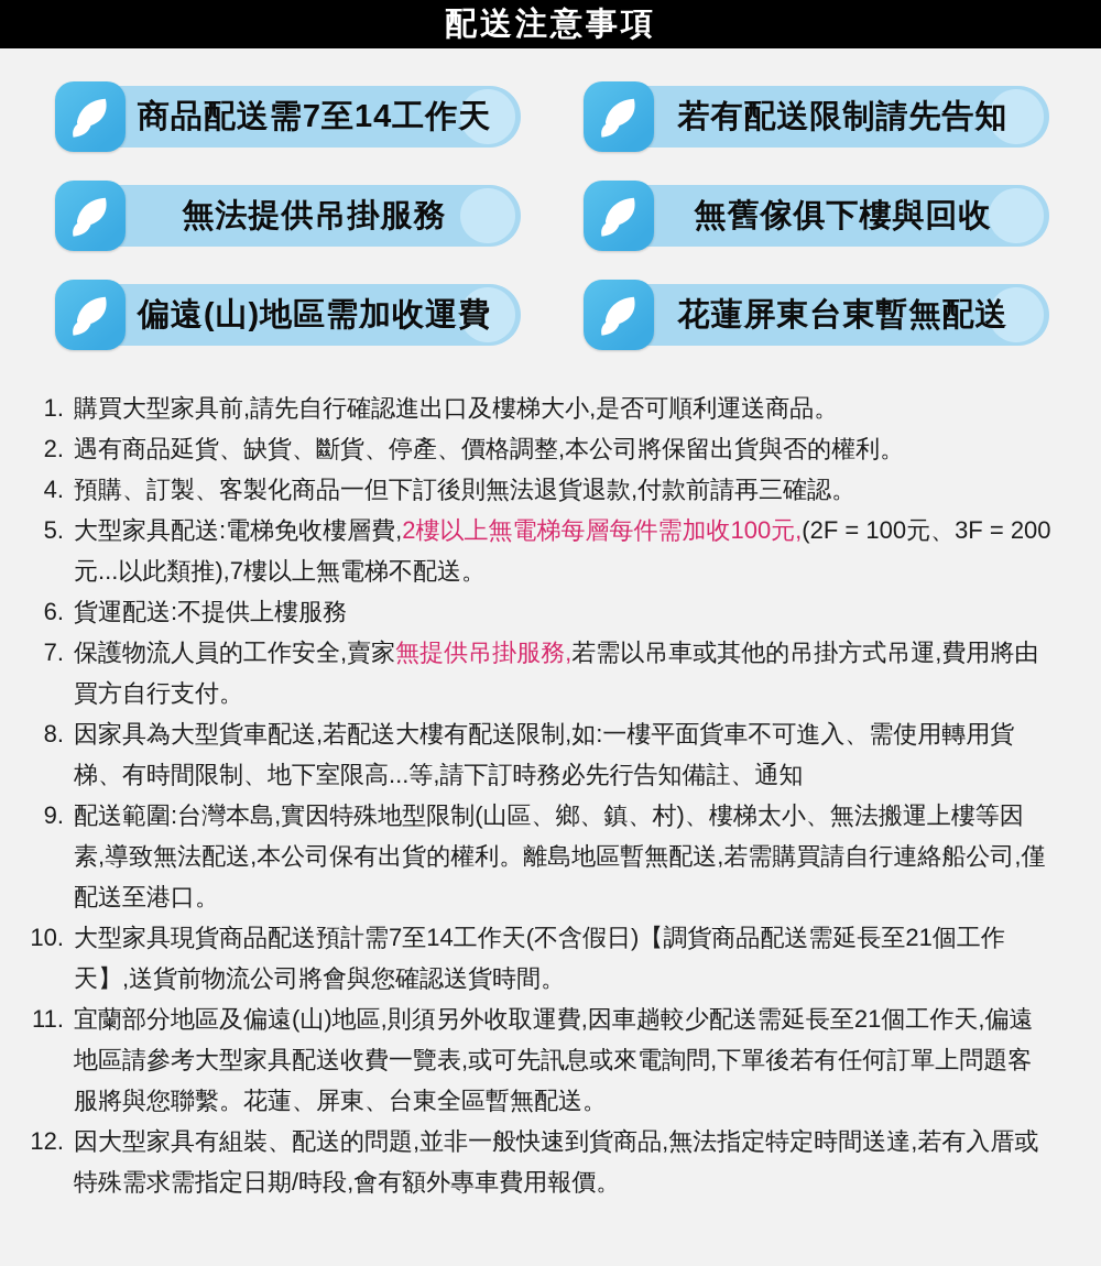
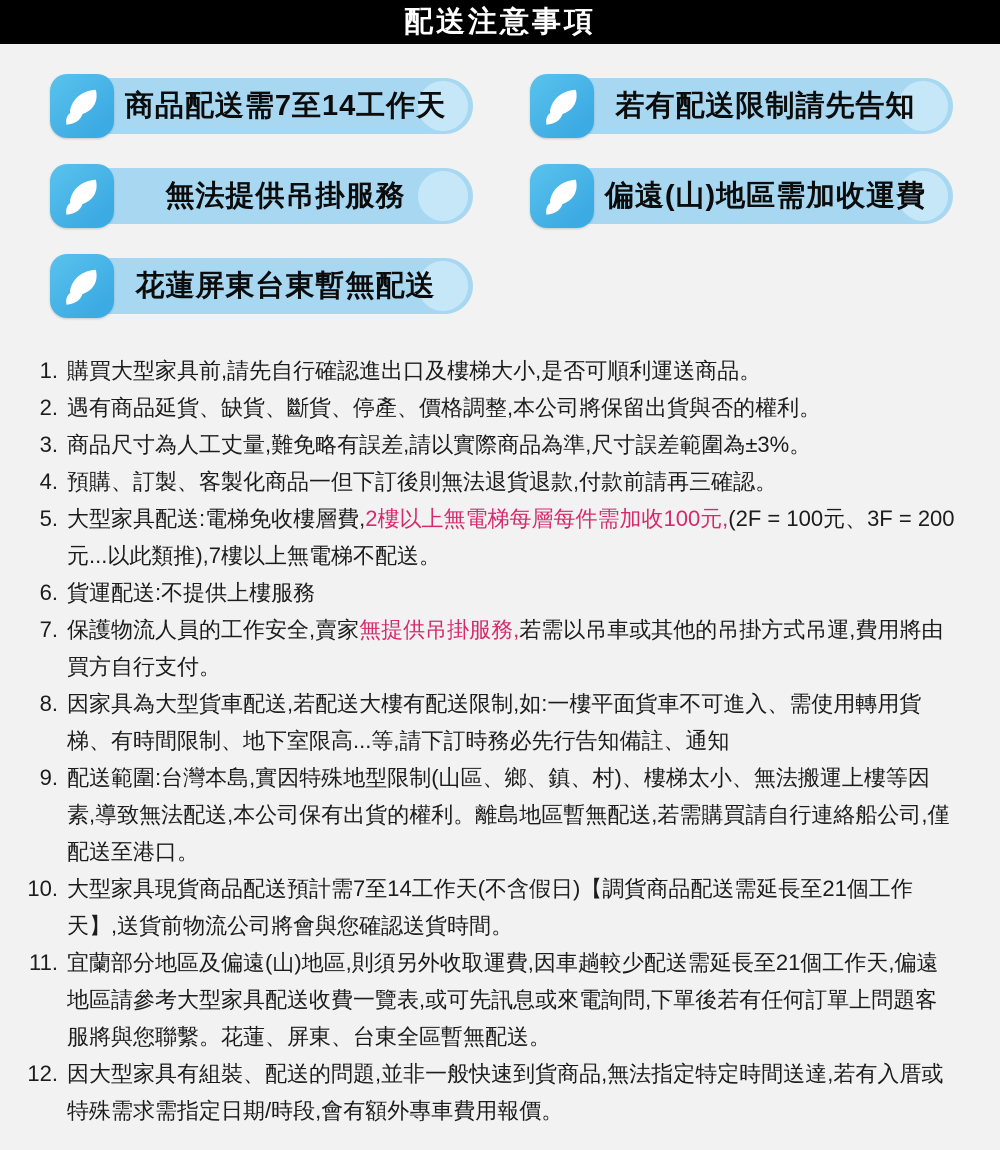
  配送注意事項
  商品配送需7至14工作天
  若有配送限制請先告知
  無法提供吊掛服務
- 無舊傢俱下樓與回收
  偏遠(山)地區需加收運費
  花蓮屏東台東暫無配送
  1.
  購買大型家具前,請先自行確認進出口及樓梯大小,是否可順利運送商品。
  2.
  遇有商品延貨、缺貨、斷貨、停產、價格調整,本公司將保留出貨與否的權利。
+ 3.
+ 商品尺寸為人工丈量,難免略有誤差,請以實際商品為準,尺寸誤差範圍為±3%。
  4.
  預購、訂製、客製化商品一但下訂後則無法退貨退款,付款前請再三確認。
  5.
  大型家具配送:電梯免收樓層費,2樓以上無電梯每層每件需加收100元,(2F = 100元、3F = 200元...以此類推),7樓以上無電梯不配送。
  6.
  貨運配送:不提供上樓服務
  7.
  保護物流人員的工作安全,賣家無提供吊掛服務,若需以吊車或其他的吊掛方式吊運,費用將由買方自行支付。
  8.
  因家具為大型貨車配送,若配送大樓有配送限制,如:一樓平面貨車不可進入、需使用轉用貨梯、有時間限制、地下室限高...等,請下訂時務必先行告知備註、通知
  9.
  配送範圍:台灣本島,實因特殊地型限制(山區、鄉、鎮、村)、樓梯太小、無法搬運上樓等因素,導致無法配送,本公司保有出貨的權利。離島地區暫無配送,若需購買請自行連絡船公司,僅配送至港口。
  10.
  大型家具現貨商品配送預計需7至14工作天(不含假日)【調貨商品配送需延長至21個工作天】,送貨前物流公司將會與您確認送貨時間。
  11.
  宜蘭部分地區及偏遠(山)地區,則須另外收取運費,因車趟較少配送需延長至21個工作天,偏遠地區請參考大型家具配送收費一覽表,或可先訊息或來電詢問,下單後若有任何訂單上問題客服將與您聯繫。花蓮、屏東、台東全區暫無配送。
  12.
  因大型家具有組裝、配送的問題,並非一般快速到貨商品,無法指定特定時間送達,若有入厝或特殊需求需指定日期/時段,會有額外專車費用報價。
